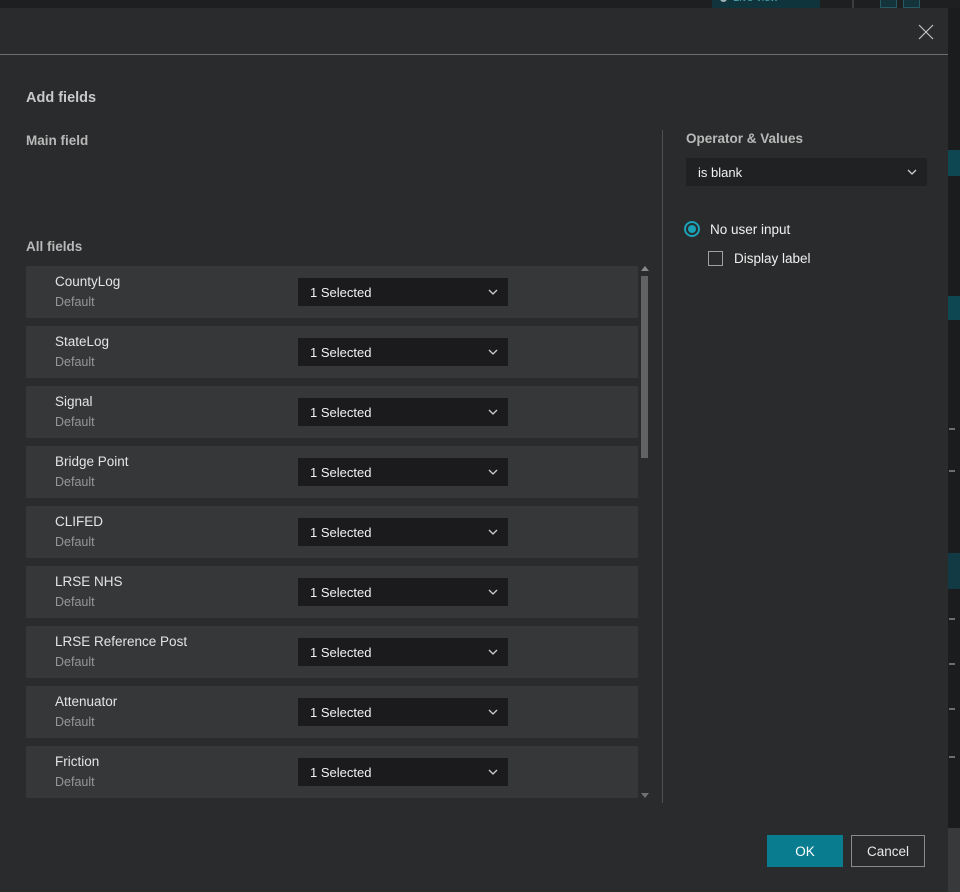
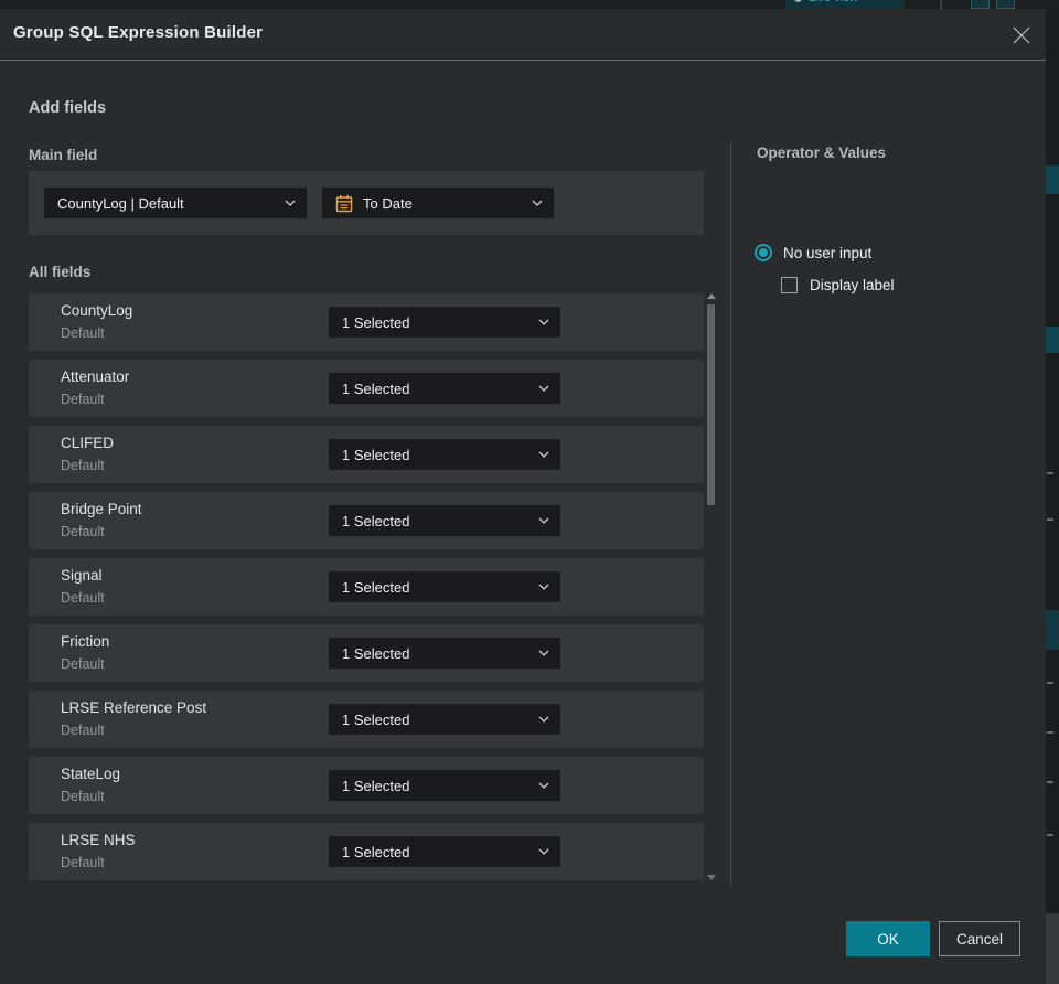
+ Group SQL Expression Builder
  Add fields
  Main field
+ CountyLog | Default
+ To Date
  All fields
  CountyLog
  Default
  1 Selected
- StateLog
+ Attenuator
  Default
  1 Selected
- Signal
+ CLIFED
  Default
  1 Selected
  Bridge Point
  Default
  1 Selected
- CLIFED
+ Signal
  Default
  1 Selected
- LRSE NHS
+ Friction
  Default
  1 Selected
  LRSE Reference Post
  Default
  1 Selected
- Attenuator
+ StateLog
  Default
  1 Selected
- Friction
+ LRSE NHS
  Default
  1 Selected
  Operator & Values
- is blank
  No user input
  Display label
  OK
  Cancel
